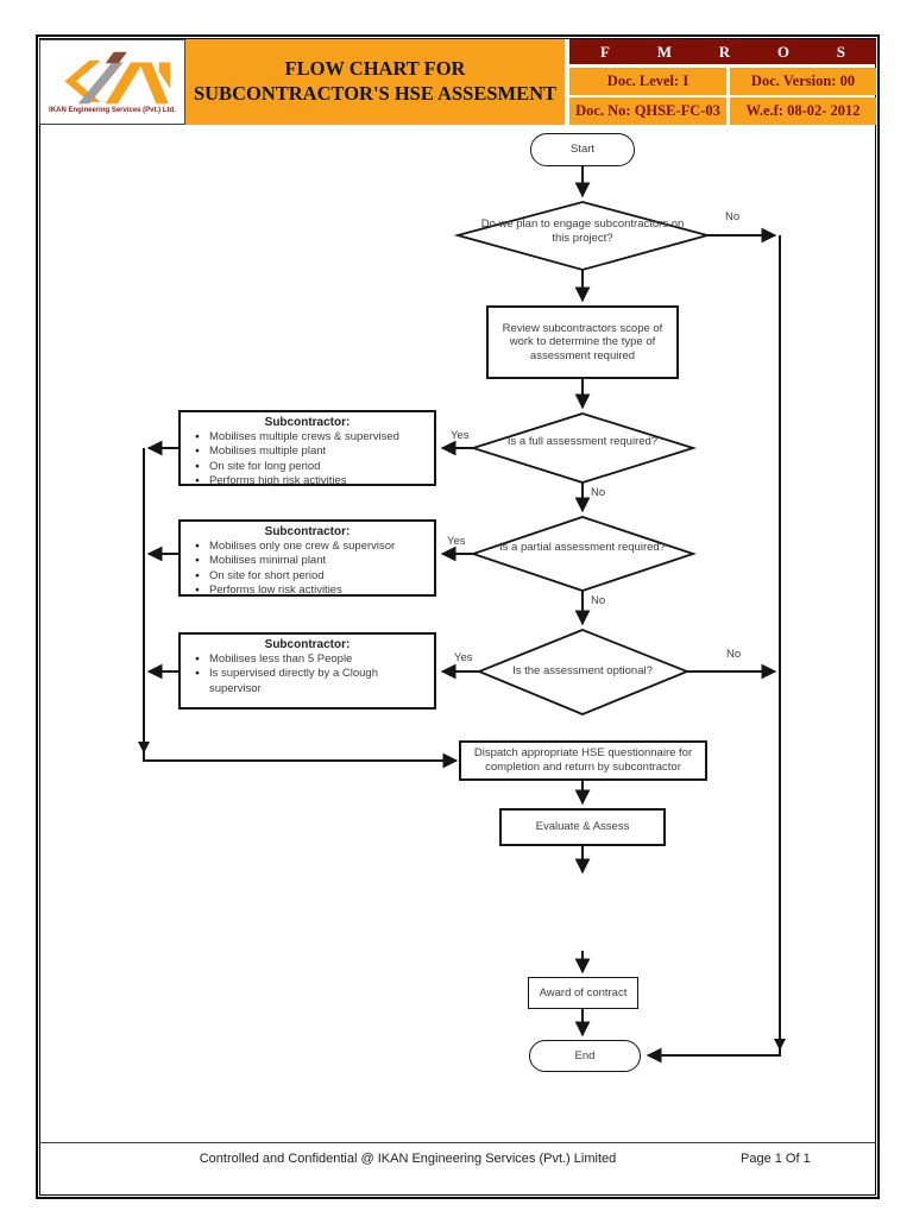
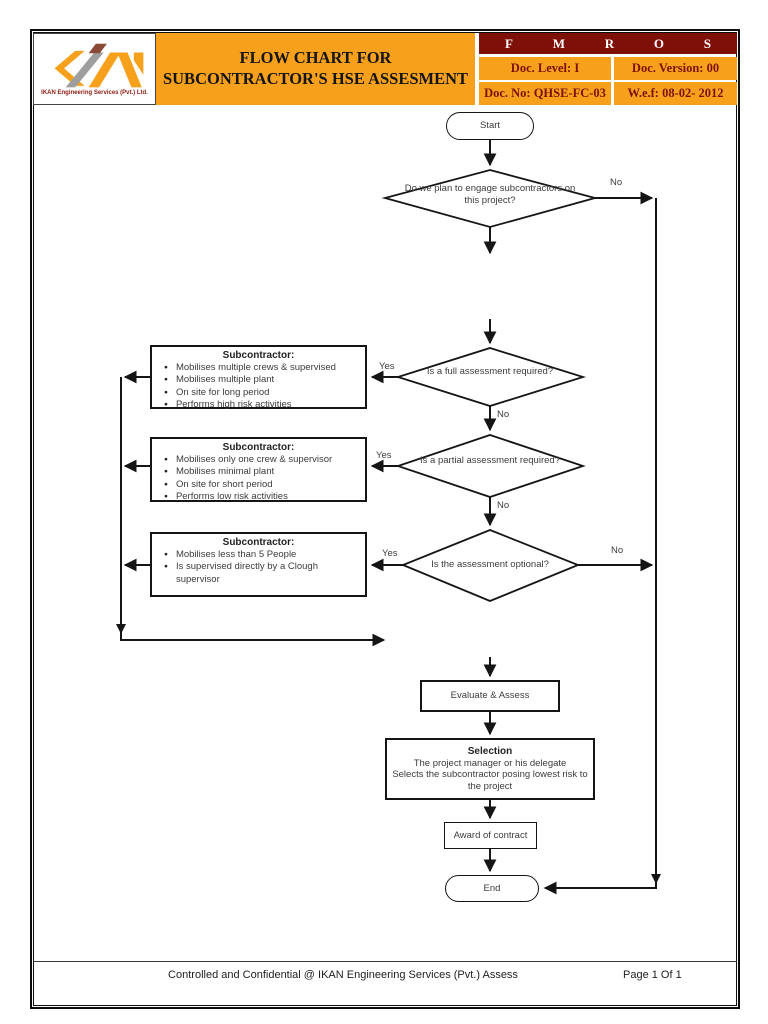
  FLOW CHART FOR
  SUBCONTRACTOR'S HSE ASSESMENT
  F
  M
  R
  O
  S
  Doc. Level: I
  Doc. Version: 00
  Doc. No: QHSE-FC-03
  W.e.f: 08-02- 2012
  Start
  Do we plan to engage subcontractors on this project?
  No
- Review subcontractors scope of work to determine the type of assessment required
  Is a full assessment required?
  Yes
  No
  Is a partial assessment required?
  Yes
  No
  Is the assessment optional?
  Yes
  No
  Subcontractor:
  Mobilises multiple crews & supervised
  Mobilises multiple plant
  On site for long period
  Performs high risk activities
  Subcontractor:
  Mobilises only one crew & supervisor
  Mobilises minimal plant
  On site for short period
  Performs low risk activities
  Subcontractor:
  Mobilises less than 5 People
  Is supervised directly by a Clough supervisor
- Dispatch appropriate HSE questionnaire for completion and return by subcontractor
  Evaluate & Assess
+ Selection
+ The project manager or his delegate
+ Selects the subcontractor posing lowest risk to the project
  Award of contract
  End
- Controlled and Confidential @ IKAN Engineering Services (Pvt.) Limited
+ Controlled and Confidential @ IKAN Engineering Services (Pvt.) Assess
  Page 1 Of 1
